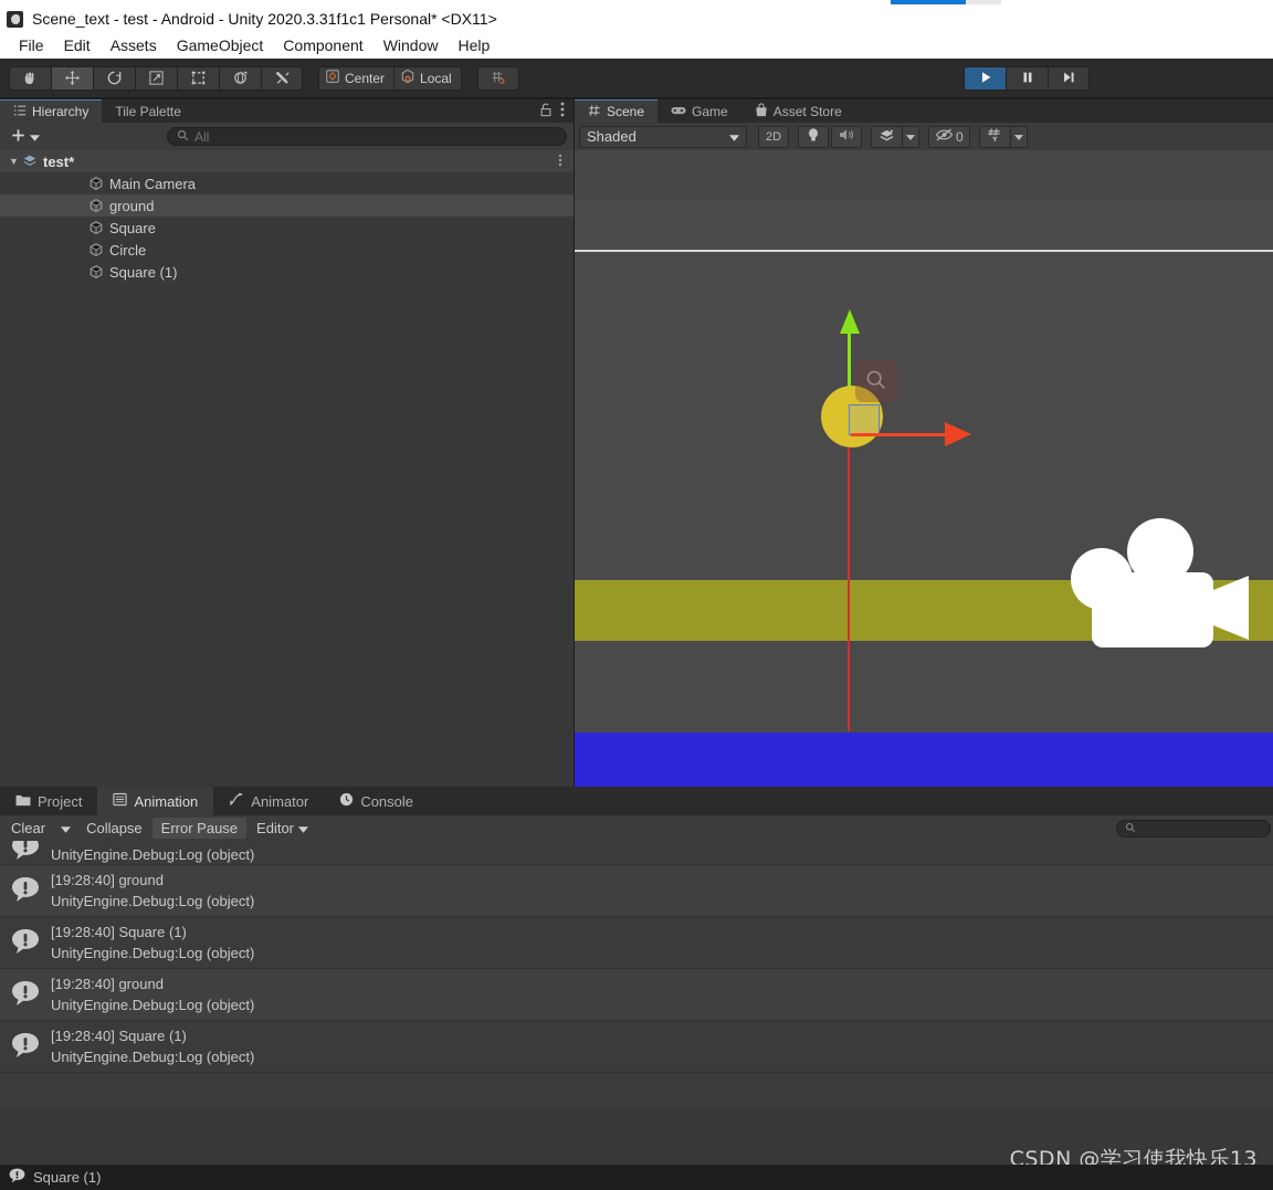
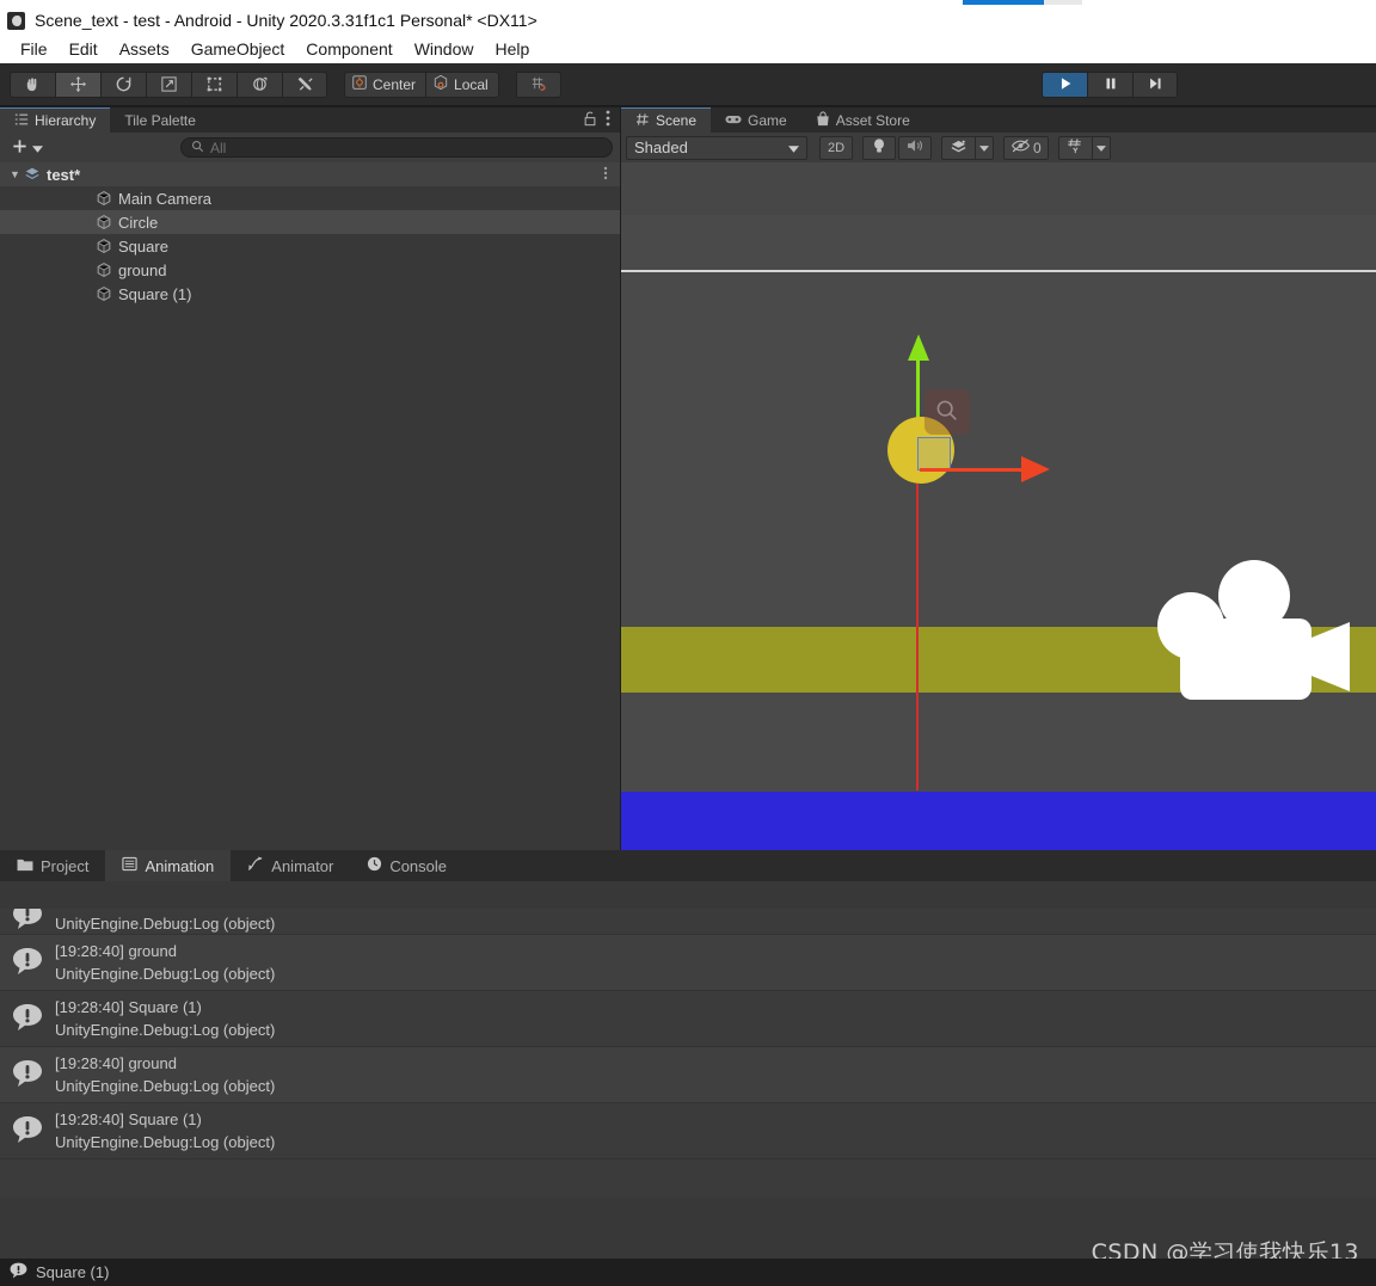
  Scene_text - test - Android - Unity 2020.3.31f1c1 Personal* <DX11>
  File
  Edit
  Assets
  GameObject
  Component
  Window
  Help
  Center
  Local
  Hierarchy
  Tile Palette
  All
  ▼
  test*
  Main Camera
- ground
+ Circle
  Square
- Circle
+ ground
  Square (1)
  Scene
  Game
  Asset Store
  Shaded
  2D
  0
  Project
  Animation
  Animator
  Console
- Clear
- Collapse
- Error Pause
- Editor
  UnityEngine.Debug:Log (object)
  [19:28:40] ground
  UnityEngine.Debug:Log (object)
  [19:28:40] Square (1)
  UnityEngine.Debug:Log (object)
  [19:28:40] ground
  UnityEngine.Debug:Log (object)
  [19:28:40] Square (1)
  UnityEngine.Debug:Log (object)
  CSDN @学习使我快乐13
  Square (1)
